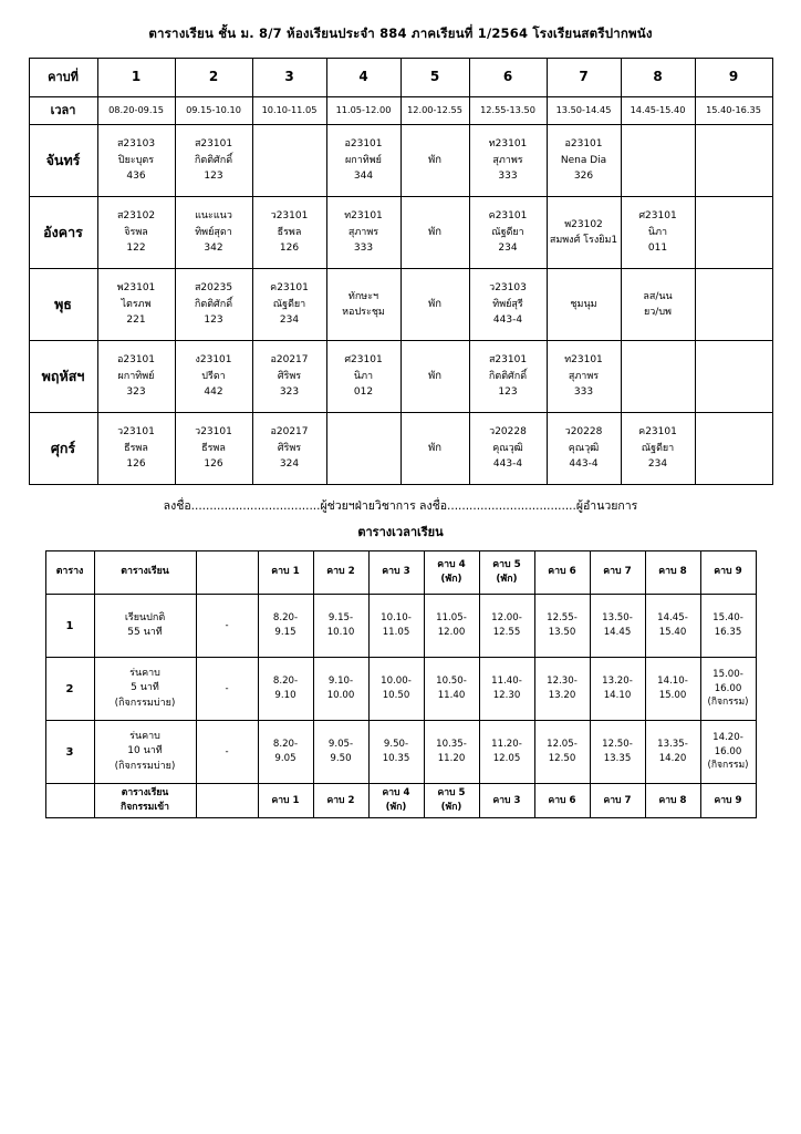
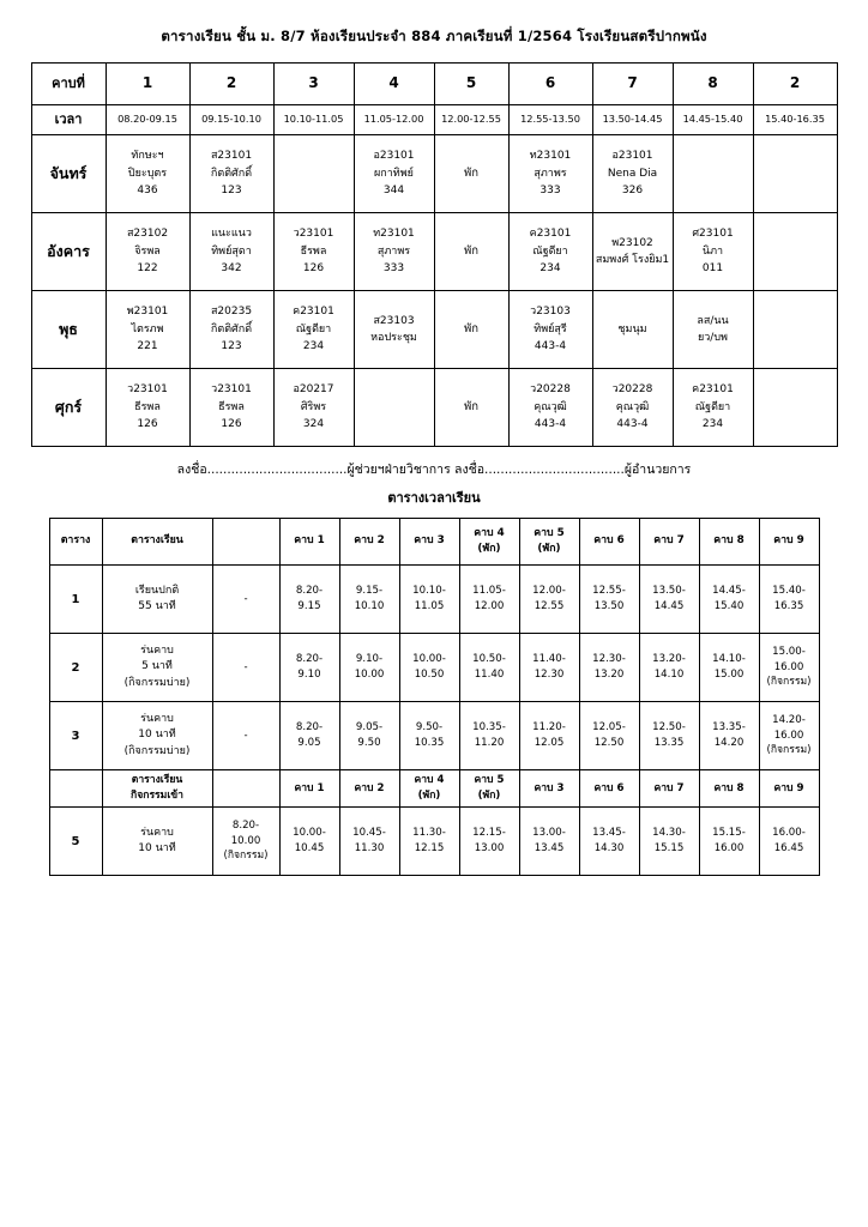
  ตารางเรียน ชั้น ม. 8/7 ห้องเรียนประจำ 884 ภาคเรียนที่ 1/2564 โรงเรียนสตรีปากพนัง
- คาบที่	1	2	3	4	5	6	7	8	9
+ คาบที่	1	2	3	4	5	6	7	8	2
  เวลา	08.20-09.15	09.15-10.10	10.10-11.05	11.05-12.00	12.00-12.55	12.55-13.50	13.50-14.45	14.45-15.40	15.40-16.35
- จันทร์	ส23103ปิยะบุตร436	ส23101กิตติศักดิ์123		อ23101ผกาทิพย์344	พัก	ท23101สุภาพร333	อ23101Nena Dia326
+ จันทร์	ทักษะฯปิยะบุตร436	ส23101กิตติศักดิ์123		อ23101ผกาทิพย์344	พัก	ท23101สุภาพร333	อ23101Nena Dia326
  อังคาร	ส23102จิรพล122	แนะแนวทิพย์สุดา342	ว23101ธีรพล126	ท23101สุภาพร333	พัก	ค23101ณัฐดียา234	พ23102สมพงศ์ โรงยิม1	ศ23101นิภา011
- พุธ	พ23101ไตรภพ221	ส20235กิตติศักดิ์123	ค23101ณัฐดียา234	ทักษะฯหอประชุม	พัก	ว23103ทิพย์สุรี443-4	ชุมนุม	ลส/นนยว/บพ
+ พุธ	พ23101ไตรภพ221	ส20235กิตติศักดิ์123	ค23101ณัฐดียา234	ส23103หอประชุม	พัก	ว23103ทิพย์สุรี443-4	ชุมนุม	ลส/นนยว/บพ
- พฤหัสฯ	อ23101ผกาทิพย์323	ง23101ปรีดา442	อ20217ศิริพร323	ศ23101นิภา012	พัก	ส23101กิตติศักดิ์123	ท23101สุภาพร333
  ศุกร์	ว23101ธีรพล126	ว23101ธีรพล126	อ20217ศิริพร324		พัก	ว20228คุณวุฒิ443-4	ว20228คุณวุฒิ443-4	ค23101ณัฐดียา234
  ลงชื่อ...................................ผู้ช่วยฯฝ่ายวิชาการ ลงชื่อ...................................ผู้อำนวยการ
  ตารางเวลาเรียน
  ตาราง	ตารางเรียน		คาบ 1	คาบ 2	คาบ 3	คาบ 4(พัก)	คาบ 5(พัก)	คาบ 6	คาบ 7	คาบ 8	คาบ 9
  1	เรียนปกติ55 นาที	-	8.20-9.15	9.15-10.10	10.10-11.05	11.05-12.00	12.00-12.55	12.55-13.50	13.50-14.45	14.45-15.40	15.40-16.35
  2	ร่นคาบ5 นาที(กิจกรรมบ่าย)	-	8.20-9.10	9.10-10.00	10.00-10.50	10.50-11.40	11.40-12.30	12.30-13.20	13.20-14.10	14.10-15.00	15.00-16.00(กิจกรรม)
  3	ร่นคาบ10 นาที(กิจกรรมบ่าย)	-	8.20-9.05	9.05-9.50	9.50-10.35	10.35-11.20	11.20-12.05	12.05-12.50	12.50-13.35	13.35-14.20	14.20-16.00(กิจกรรม)
  	ตารางเรียนกิจกรรมเข้า		คาบ 1	คาบ 2	คาบ 4(พัก)	คาบ 5(พัก)	คาบ 3	คาบ 6	คาบ 7	คาบ 8	คาบ 9
+ 5	ร่นคาบ10 นาที	8.20-10.00(กิจกรรม)	10.00-10.45	10.45-11.30	11.30-12.15	12.15-13.00	13.00-13.45	13.45-14.30	14.30-15.15	15.15-16.00	16.00-16.45
